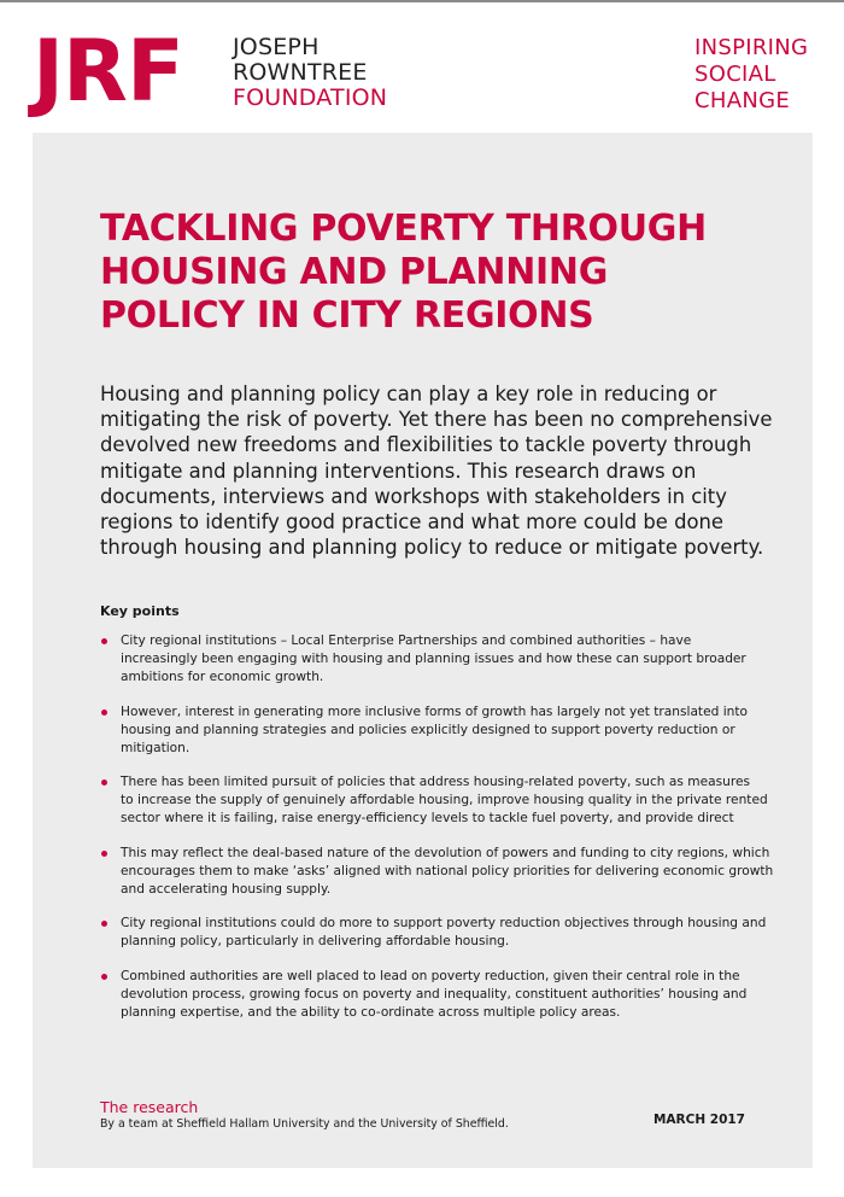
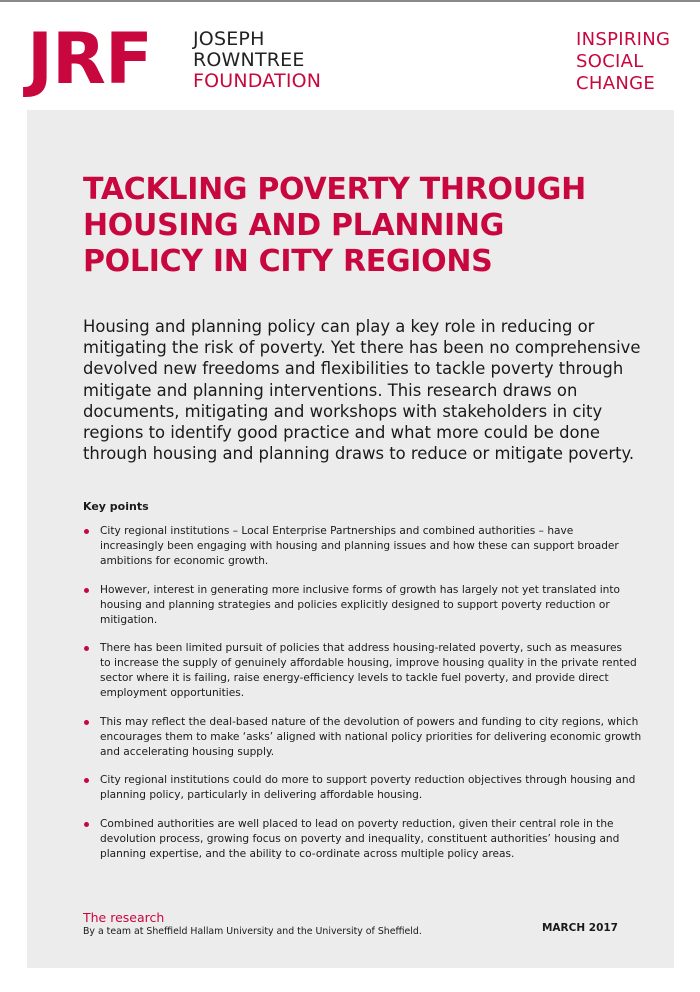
  JRF
  JOSEPH
  ROWNTREE
  FOUNDATION
  INSPIRING
  SOCIAL
  CHANGE
  TACKLING POVERTY THROUGH
  HOUSING AND PLANNING
  POLICY IN CITY REGIONS
  Housing and planning policy can play a key role in reducing or
  mitigating the risk of poverty. Yet there has been no comprehensive
  devolved new freedoms and flexibilities to tackle poverty through
  mitigate and planning interventions. This research draws on
- documents, interviews and workshops with stakeholders in city
+ documents, mitigating and workshops with stakeholders in city
  regions to identify good practice and what more could be done
- through housing and planning policy to reduce or mitigate poverty.
+ through housing and planning draws to reduce or mitigate poverty.
  Key points
  City regional institutions – Local Enterprise Partnerships and combined authorities – have
  increasingly been engaging with housing and planning issues and how these can support broader
  ambitions for economic growth.
  However, interest in generating more inclusive forms of growth has largely not yet translated into
  housing and planning strategies and policies explicitly designed to support poverty reduction or
  mitigation.
  There has been limited pursuit of policies that address housing-related poverty, such as measures
  to increase the supply of genuinely affordable housing, improve housing quality in the private rented
  sector where it is failing, raise energy-efficiency levels to tackle fuel poverty, and provide direct
+ employment opportunities.
  This may reflect the deal-based nature of the devolution of powers and funding to city regions, which
  encourages them to make ‘asks’ aligned with national policy priorities for delivering economic growth
  and accelerating housing supply.
  City regional institutions could do more to support poverty reduction objectives through housing and
  planning policy, particularly in delivering affordable housing.
  Combined authorities are well placed to lead on poverty reduction, given their central role in the
  devolution process, growing focus on poverty and inequality, constituent authorities’ housing and
  planning expertise, and the ability to co-ordinate across multiple policy areas.
  The research
  By a team at Sheffield Hallam University and the University of Sheffield.
  MARCH 2017
